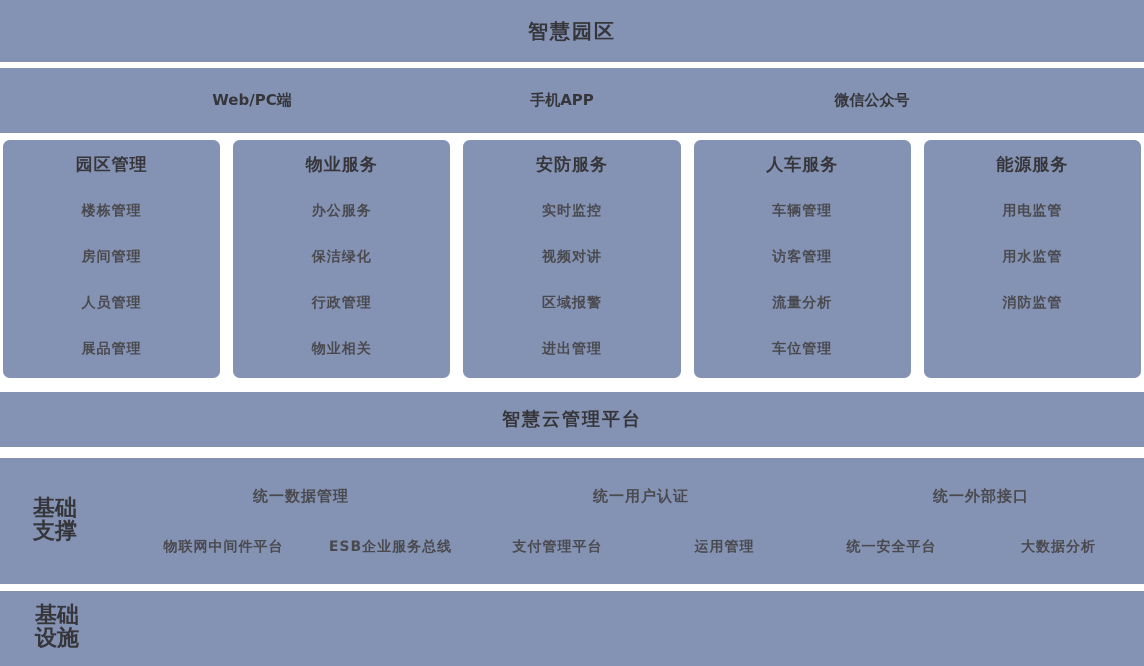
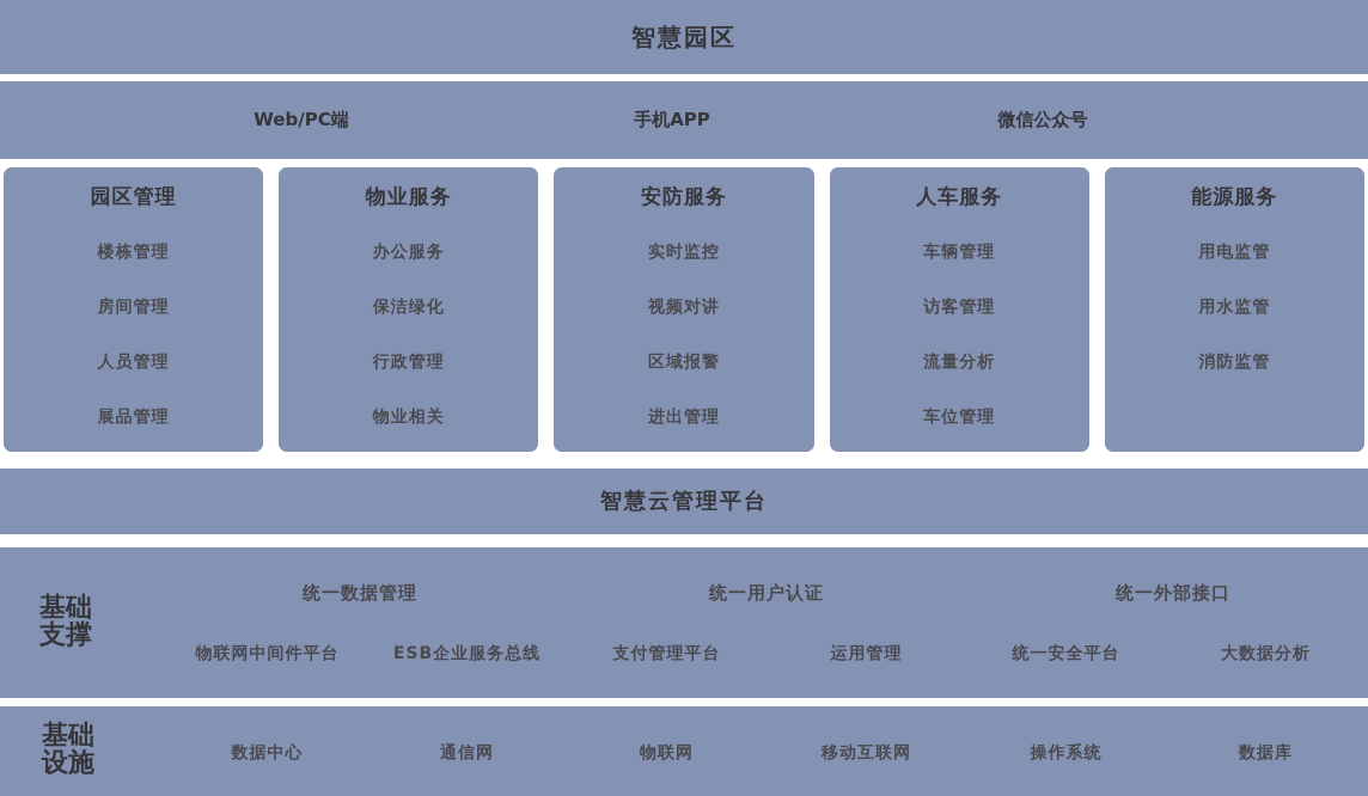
  智慧园区
  Web/PC端
  手机APP
  微信公众号
  园区管理
  楼栋管理
  房间管理
  人员管理
  展品管理
  物业服务
  办公服务
  保洁绿化
  行政管理
  物业相关
  安防服务
  实时监控
  视频对讲
  区域报警
  进出管理
  人车服务
  车辆管理
  访客管理
  流量分析
  车位管理
  能源服务
  用电监管
  用水监管
  消防监管
  智慧云管理平台
  基础支撑
  统一数据管理
  统一用户认证
  统一外部接口
  物联网中间件平台
  ESB企业服务总线
  支付管理平台
  运用管理
  统一安全平台
  大数据分析
  基础设施
+ 数据中心
+ 通信网
+ 物联网
+ 移动互联网
+ 操作系统
+ 数据库
